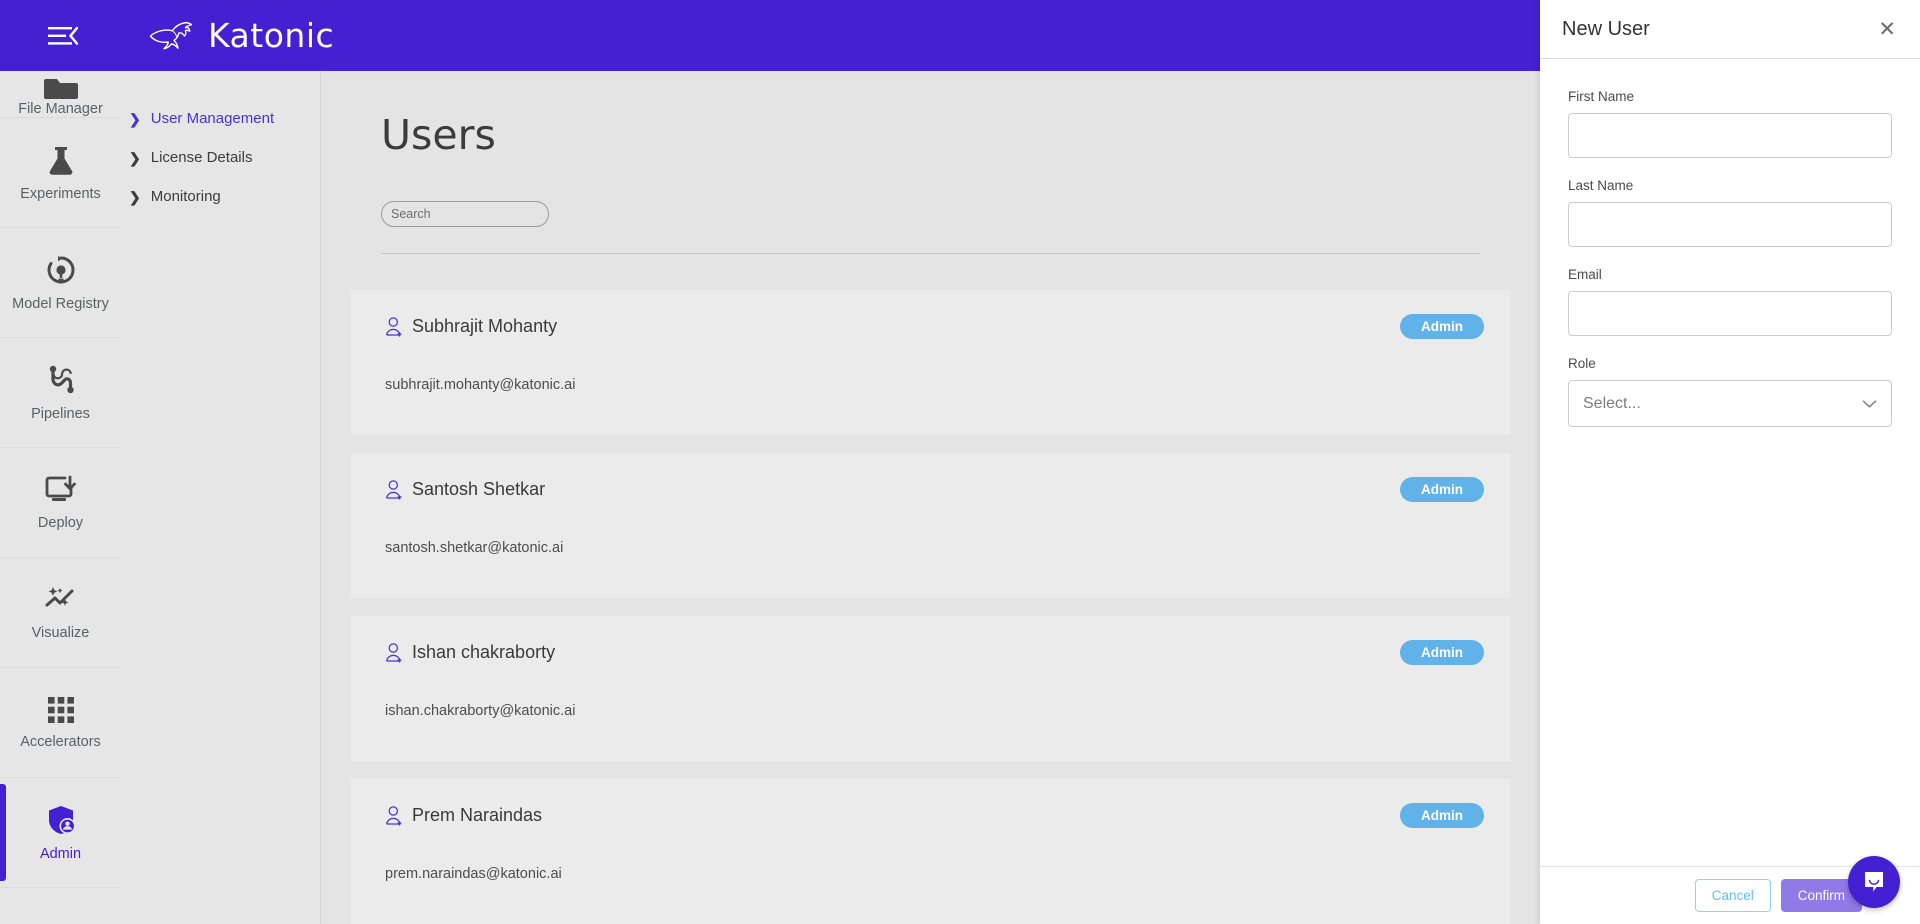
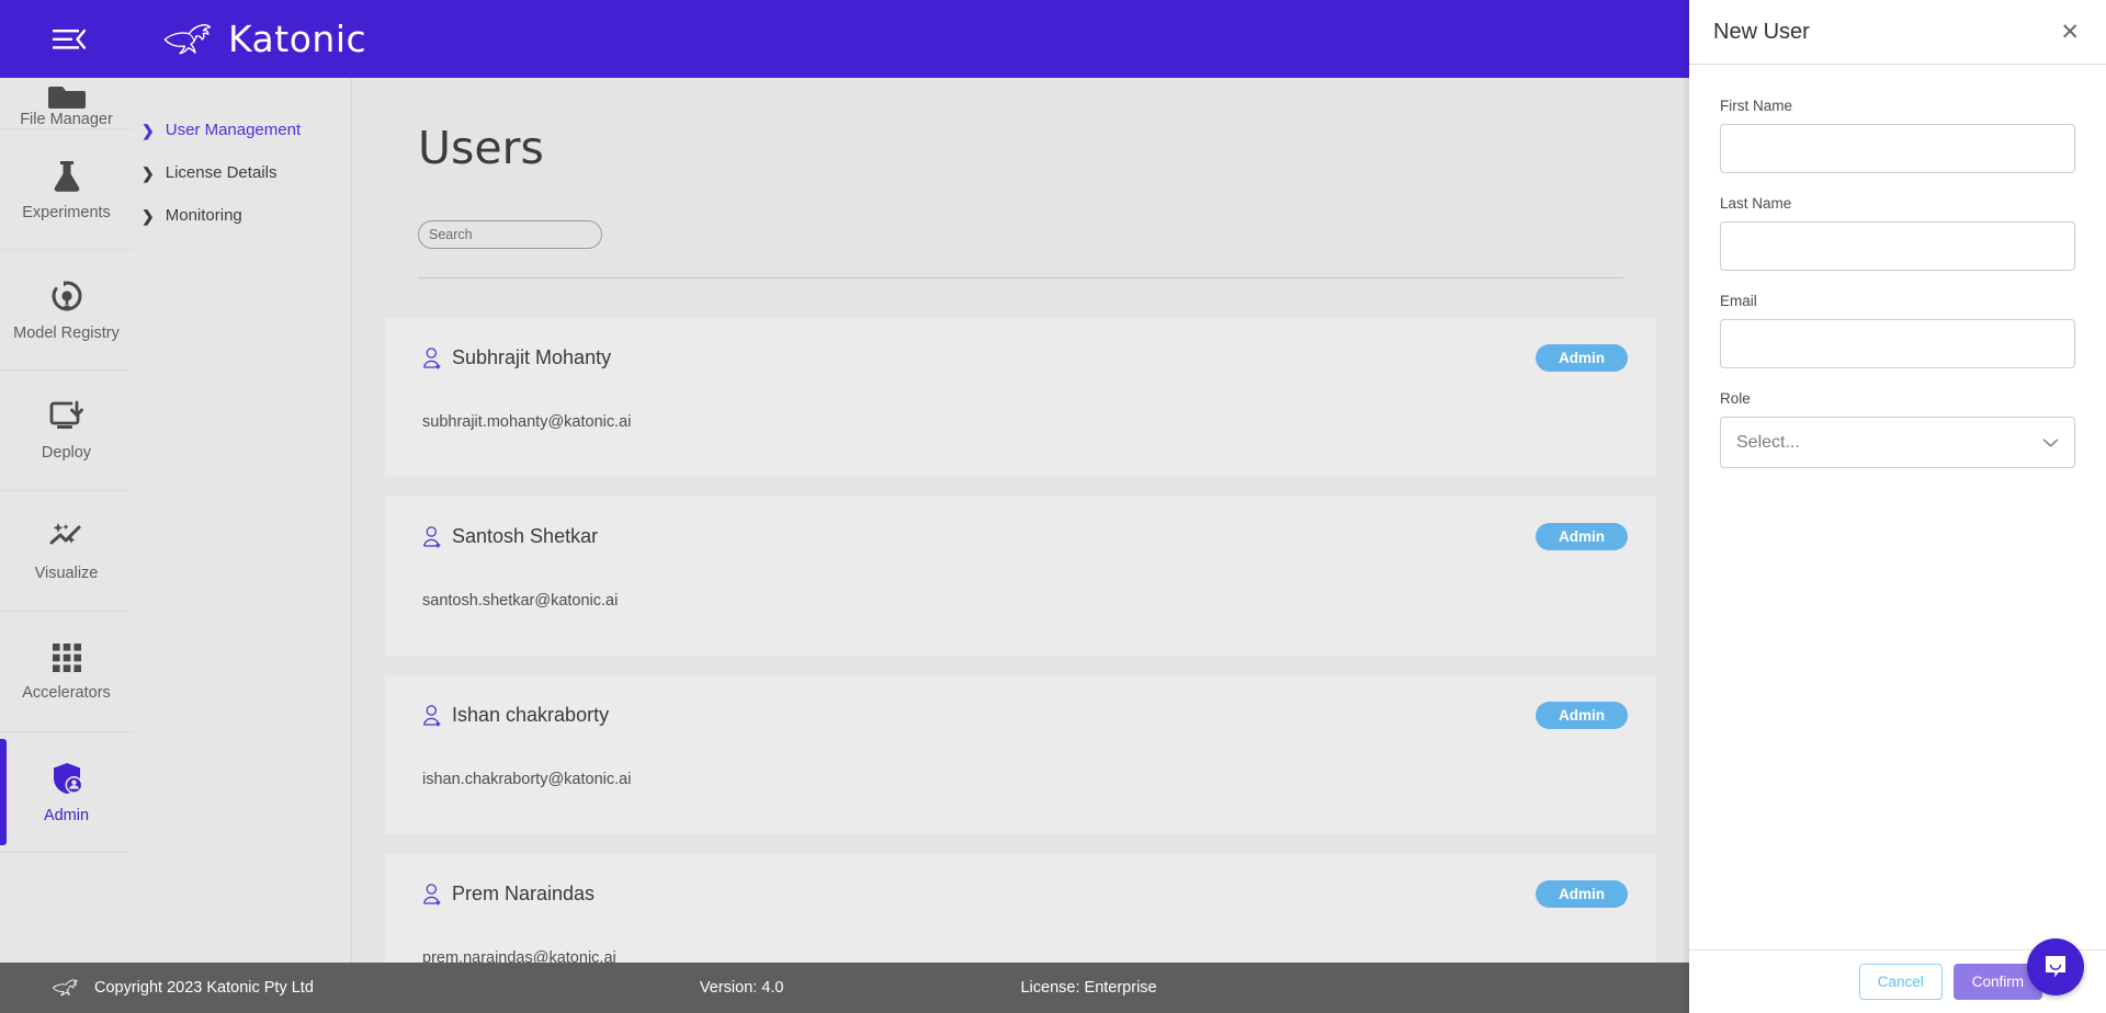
  Katonic
  File Manager
  Experiments
  Model Registry
- Pipelines
  Deploy
  Visualize
  Accelerators
  Admin
  ❯
  User Management
  ❯
  License Details
  ❯
  Monitoring
  Users
  Search
  Subhrajit Mohanty
  subhrajit.mohanty@katonic.ai
  Admin
  Santosh Shetkar
  santosh.shetkar@katonic.ai
  Admin
  Ishan chakraborty
  ishan.chakraborty@katonic.ai
  Admin
  Prem Naraindas
  prem.naraindas@katonic.ai
  Admin
+ Copyright 2023 Katonic Pty Ltd
+ Version: 4.0
+ License: Enterprise
  New User
  ✕
  First Name
  Last Name
  Email
  Role
  Select...
  Cancel
  Confirm
